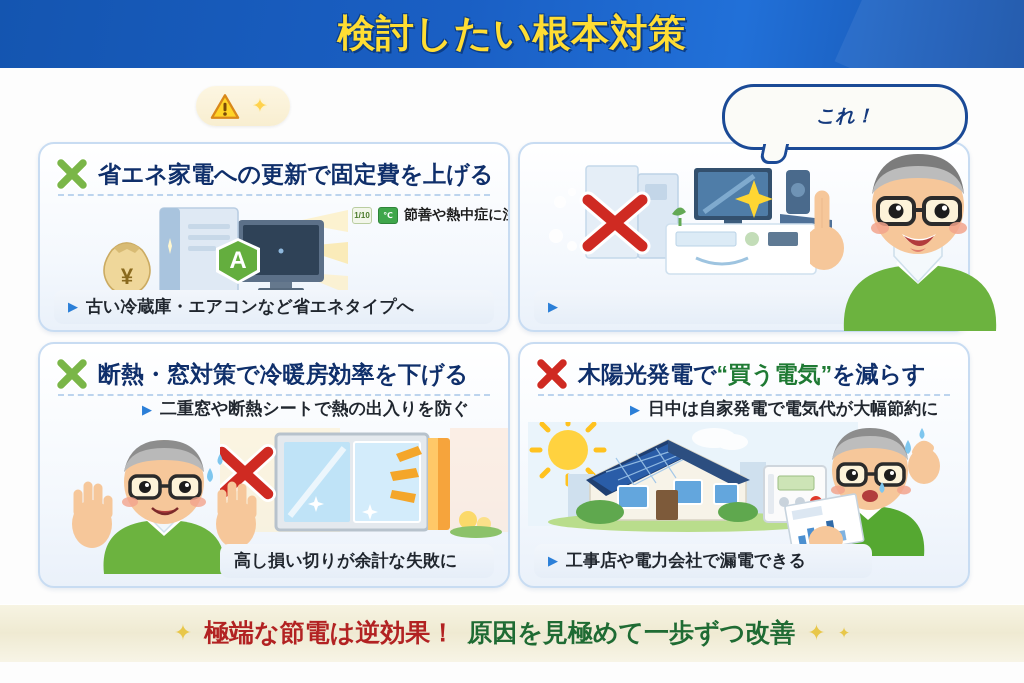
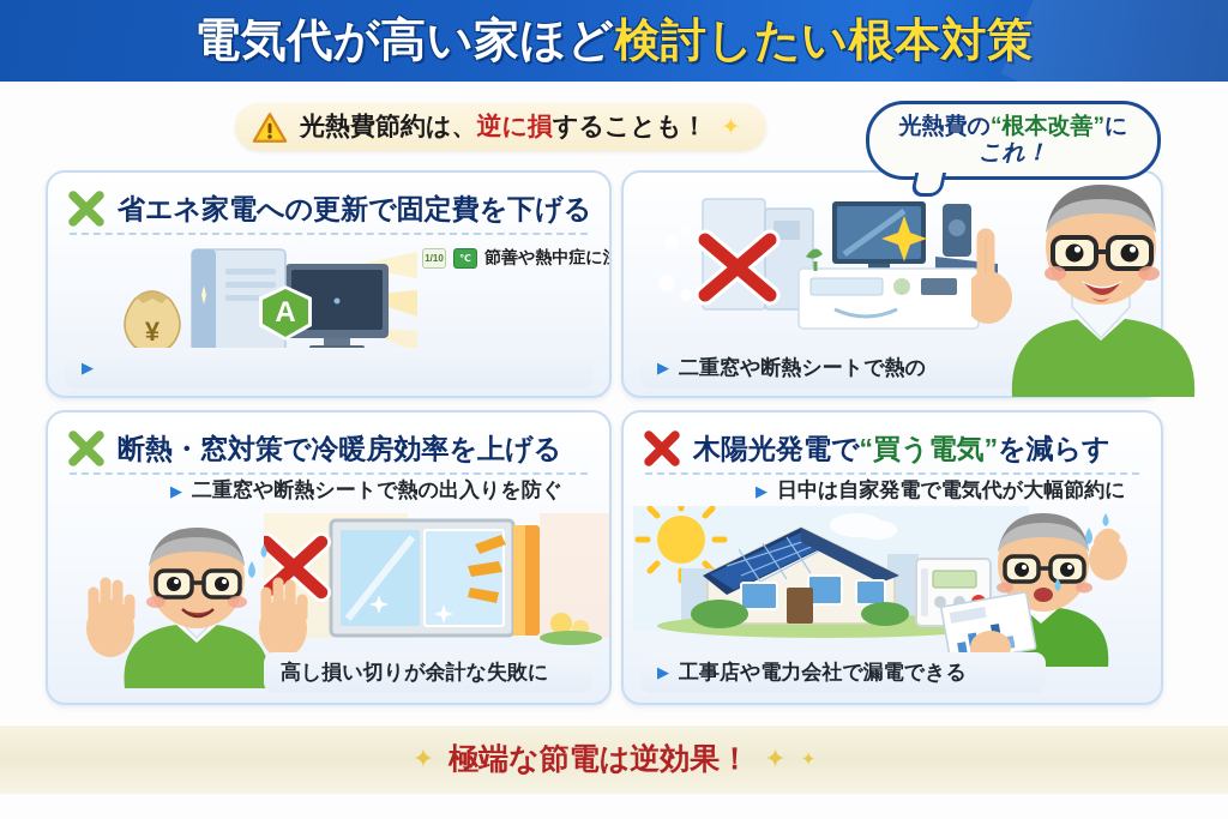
+ 電気代が高い家ほど
  検討したい根本対策
+ 光熱費節約は、逆に損することも！
  ✦
+ 光熱費の“根本改善”に
  これ！
- 省エネ家電への更新で固定費を上げる
+ 省エネ家電への更新で固定費を下げる
  A
  ¥
  1/10
  ℃
  節善や熱中症に
  ▶
- 古い冷蔵庫・エアコンなど省エネタイプへ
  ▶
+ 二重窓や断熱シートで熱の
- 断熱・窓対策で冷暖房効率を下げる
+ 断熱・窓対策で冷暖房効率を上げる
  ▶
  二重窓や断熱シートで熱の出入りを防ぐ
  高し損い切りが余計な失敗に
  木陽光発電で“買う電気”を減らす
  ▶
  日中は自家発電で電気代が大幅節約に
  ▶
  工事店や電力会社で漏電できる
  ✦
  極端な節電は逆効果！
- 原因を見極めて一歩ずつ改善
  ✦
  ✦
